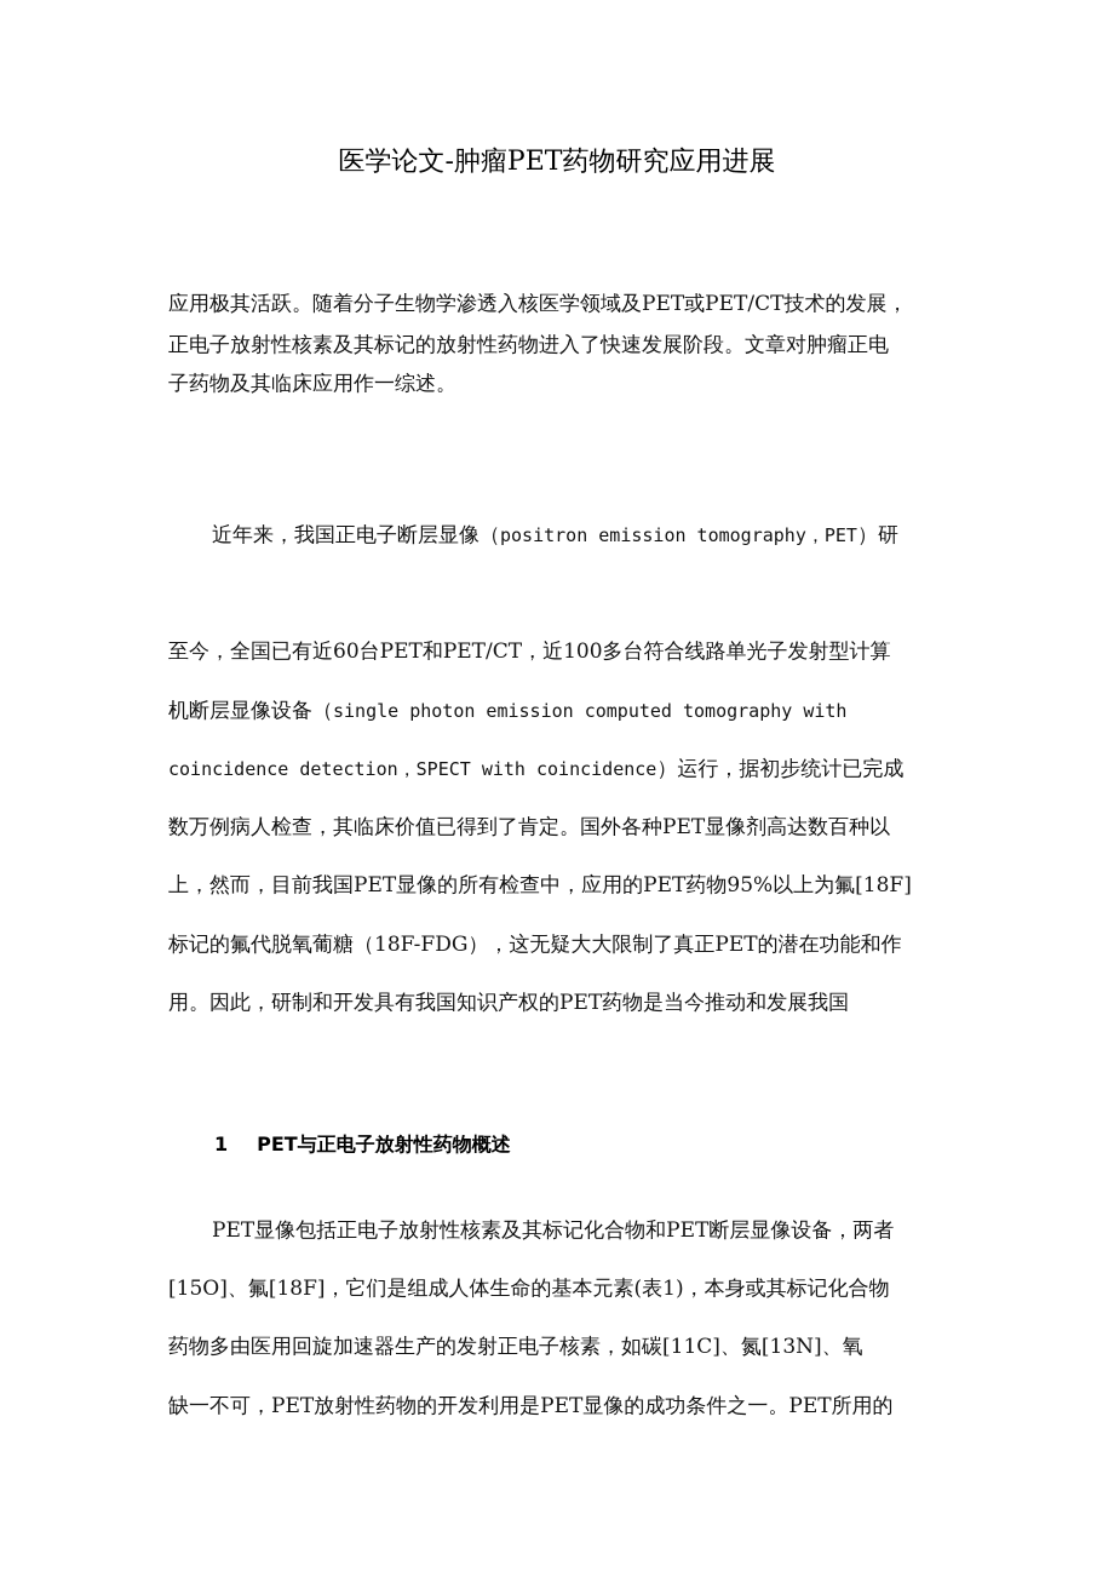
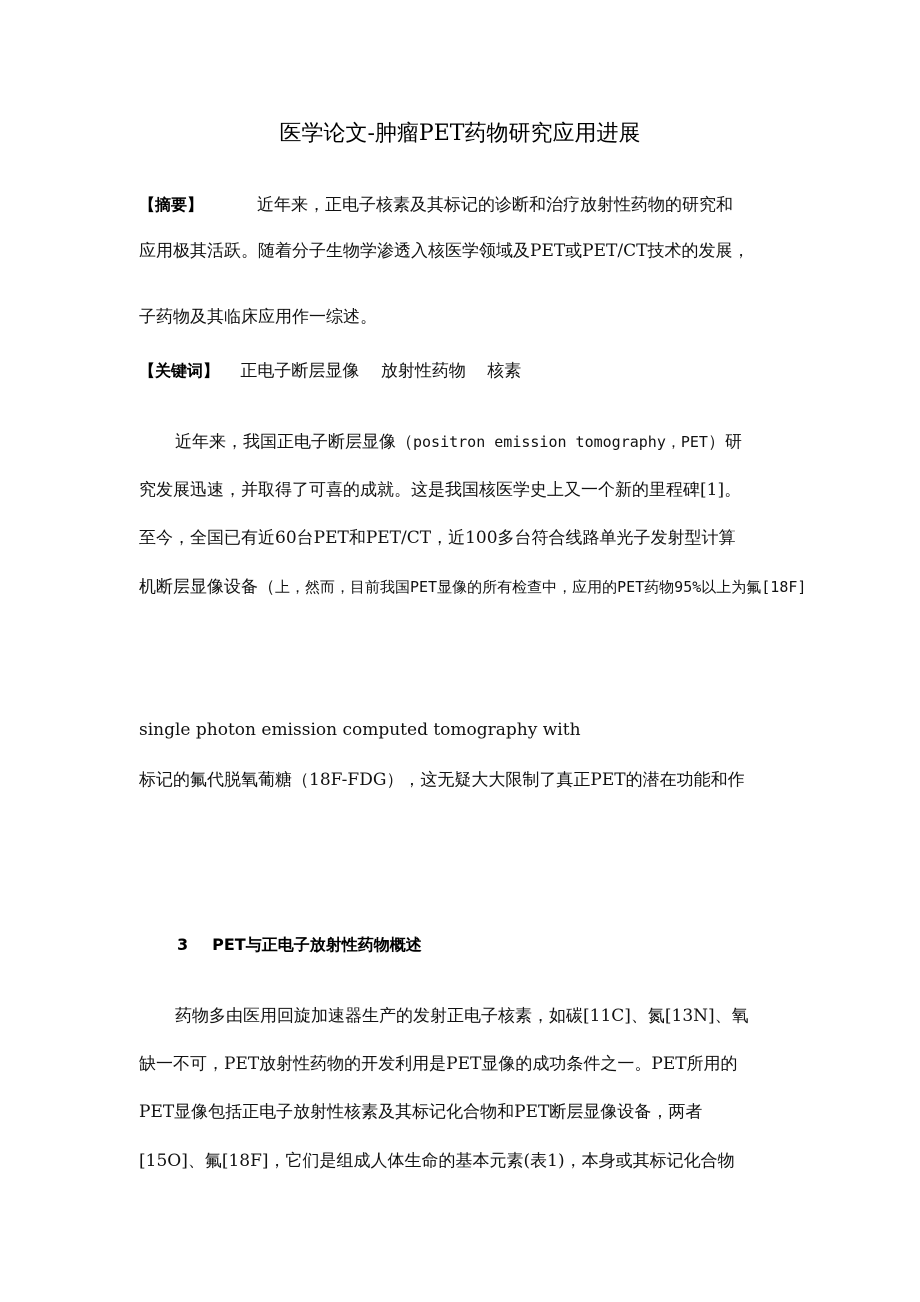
  医学论文-肿瘤PET药物研究应用进展
+ 【摘要】 近年来，正电子核素及其标记的诊断和治疗放射性药物的研究和
  应用极其活跃。随着分子生物学渗透入核医学领域及PET或PET/CT技术的发展，
- 正电子放射性核素及其标记的放射性药物进入了快速发展阶段。文章对肿瘤正电
  子药物及其临床应用作一综述。
+ 【关键词】 正电子断层显像 放射性药物 核素
  近年来，我国正电子断层显像（positron emission tomography，PET）研
+ 究发展迅速，并取得了可喜的成就。这是我国核医学史上又一个新的里程碑[1]。
  至今，全国已有近60台PET和PET/CT，近100多台符合线路单光子发射型计算
- 机断层显像设备（single photon emission computed tomography with
+ 机断层显像设备（上，然而，目前我国PET显像的所有检查中，应用的PET药物95%以上为氟[18F]
- coincidence detection，SPECT with coincidence）运行，据初步统计已完成
- 数万例病人检查，其临床价值已得到了肯定。国外各种PET显像剂高达数百种以
- 上，然而，目前我国PET显像的所有检查中，应用的PET药物95%以上为氟[18F]
+ single photon emission computed tomography with
  标记的氟代脱氧葡糖（18F-FDG），这无疑大大限制了真正PET的潜在功能和作
- 用。因此，研制和开发具有我国知识产权的PET药物是当今推动和发展我国
- 1 PET与正电子放射性药物概述
+ 3 PET与正电子放射性药物概述
- PET显像包括正电子放射性核素及其标记化合物和PET断层显像设备，两者
+ 药物多由医用回旋加速器生产的发射正电子核素，如碳[11C]、氮[13N]、氧
- [15O]、氟[18F]，它们是组成人体生命的基本元素(表1)，本身或其标记化合物
+ 缺一不可，PET放射性药物的开发利用是PET显像的成功条件之一。PET所用的
- 药物多由医用回旋加速器生产的发射正电子核素，如碳[11C]、氮[13N]、氧
+ PET显像包括正电子放射性核素及其标记化合物和PET断层显像设备，两者
- 缺一不可，PET放射性药物的开发利用是PET显像的成功条件之一。PET所用的
+ [15O]、氟[18F]，它们是组成人体生命的基本元素(表1)，本身或其标记化合物
